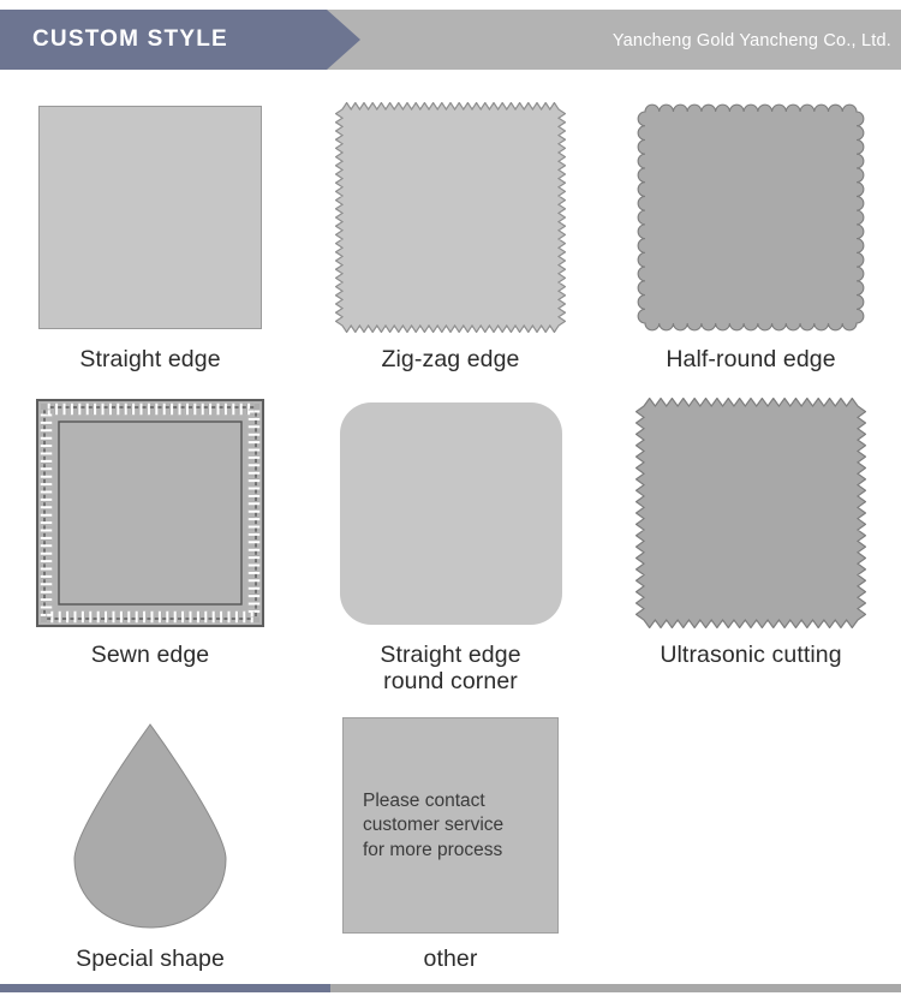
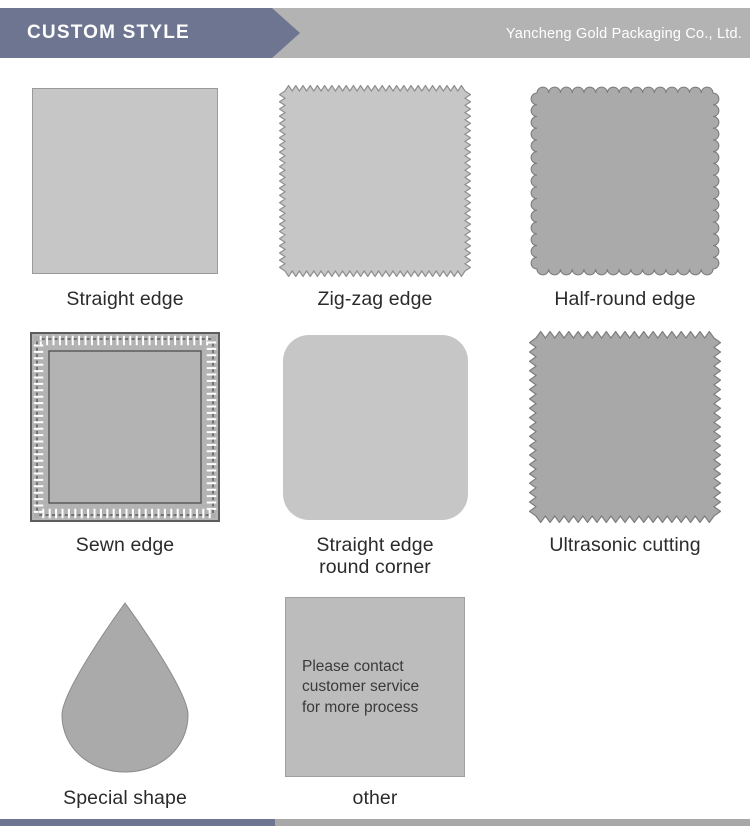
  CUSTOM STYLE
- Yancheng Gold Yancheng Co., Ltd.
+ Yancheng Gold Packaging Co., Ltd.
  Straight edge
  Zig-zag edge
  Half-round edge
  Sewn edge
  Straight edge
  round corner
  Ultrasonic cutting
  Special shape
  Please contact
  customer service
  for more process
  other
